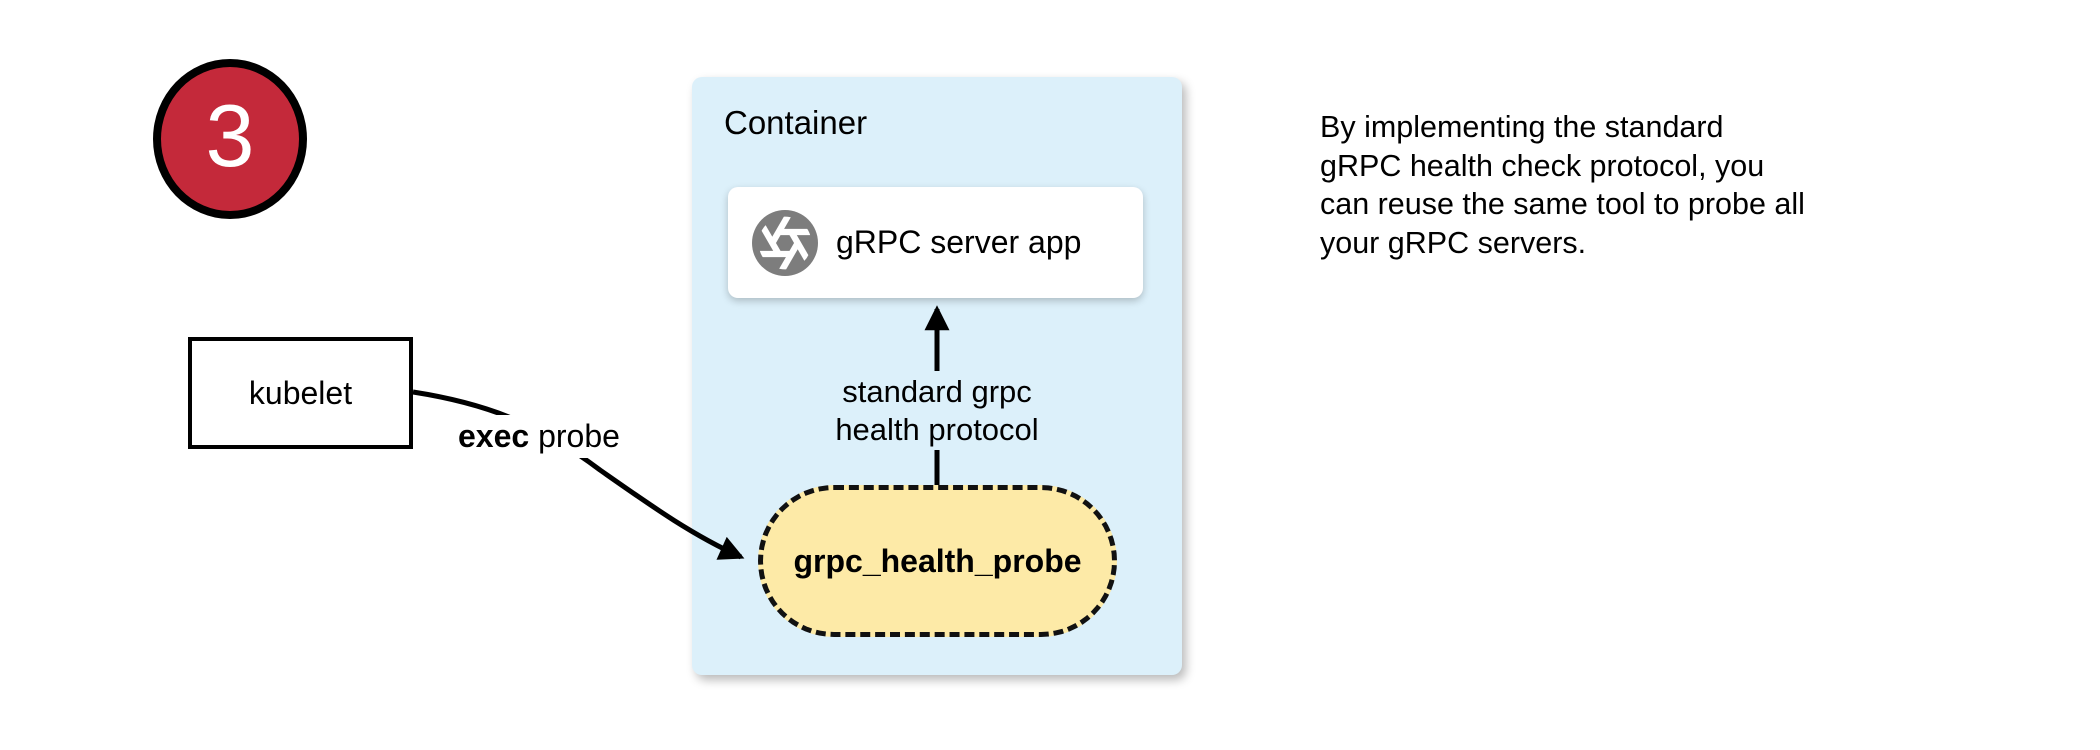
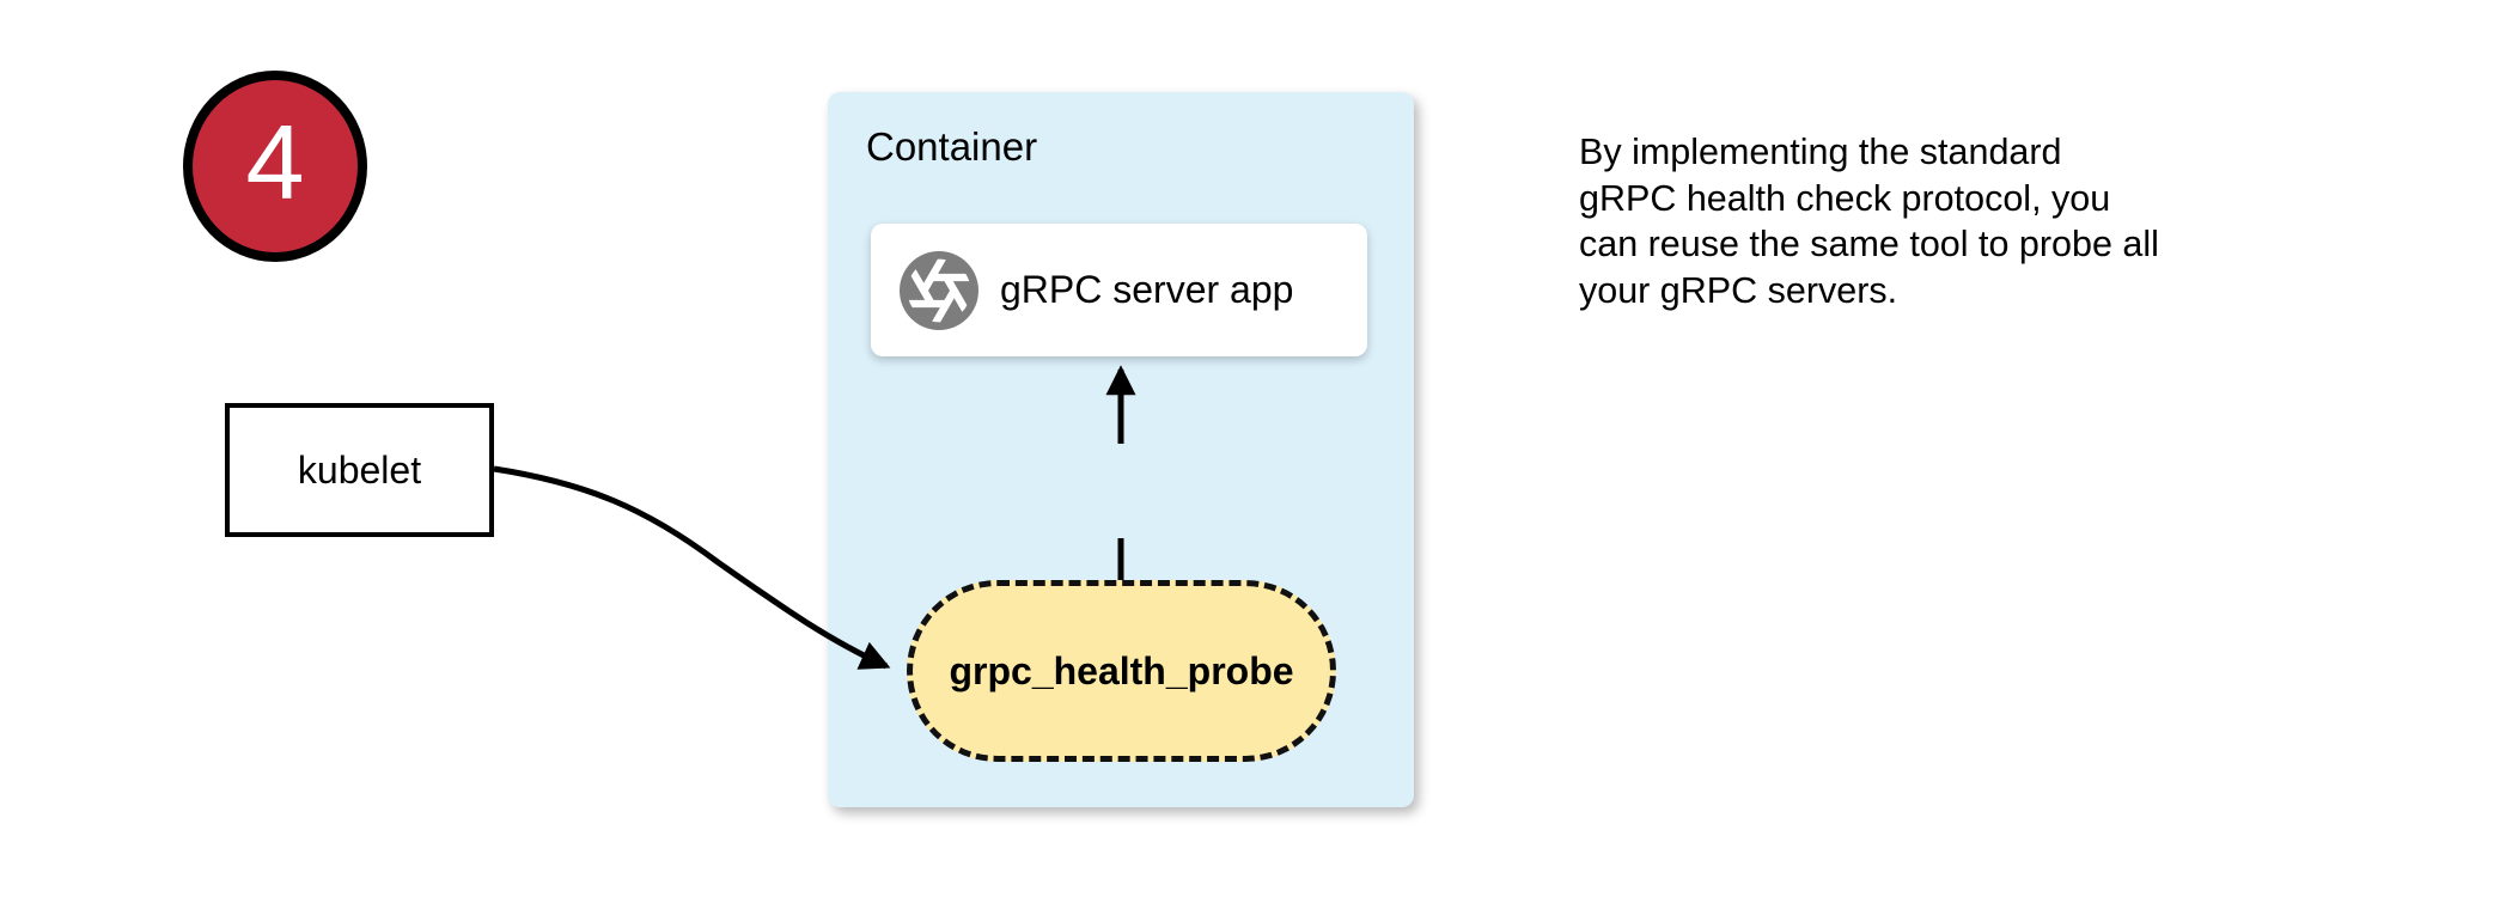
- 3
+ 4
  kubelet
- exec probe
  Container
  gRPC server app
- standard grpc
- health protocol
  grpc_health_probe
  By implementing the standard
  gRPC health check protocol, you
  can reuse the same tool to probe all
  your gRPC servers.
